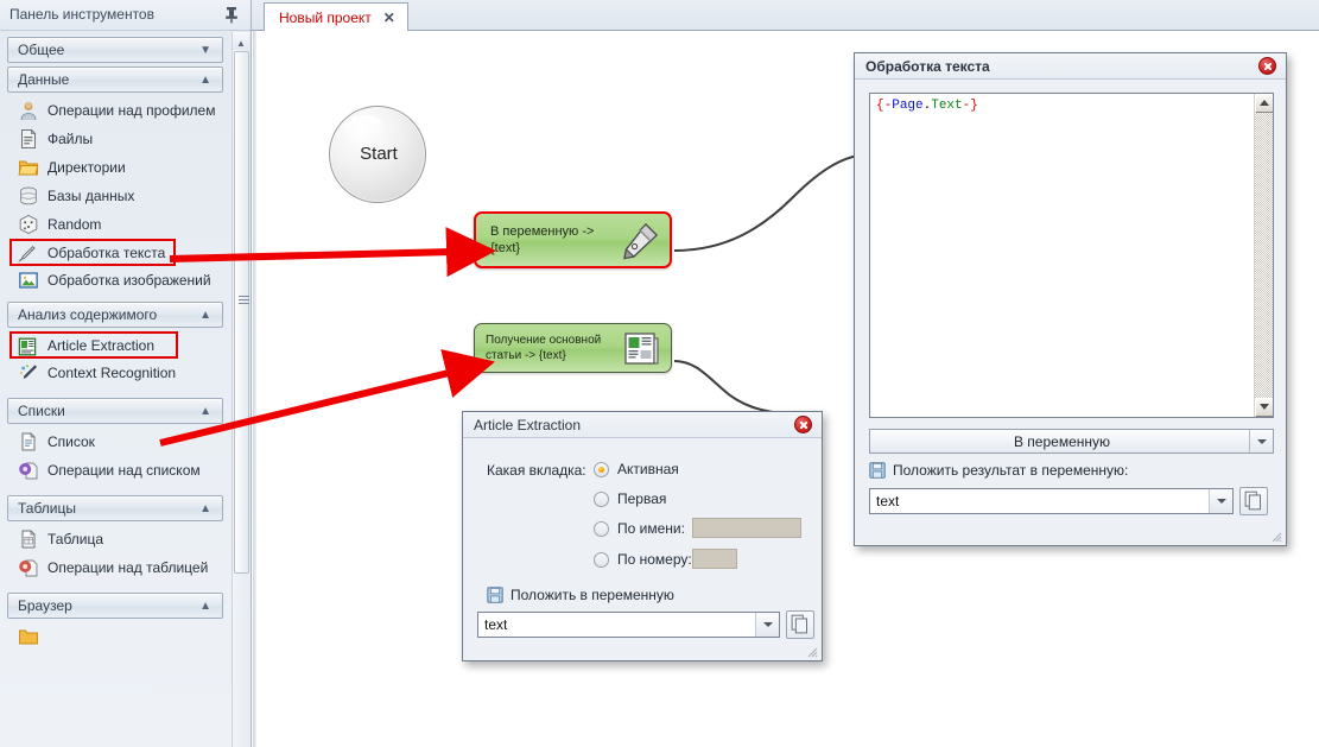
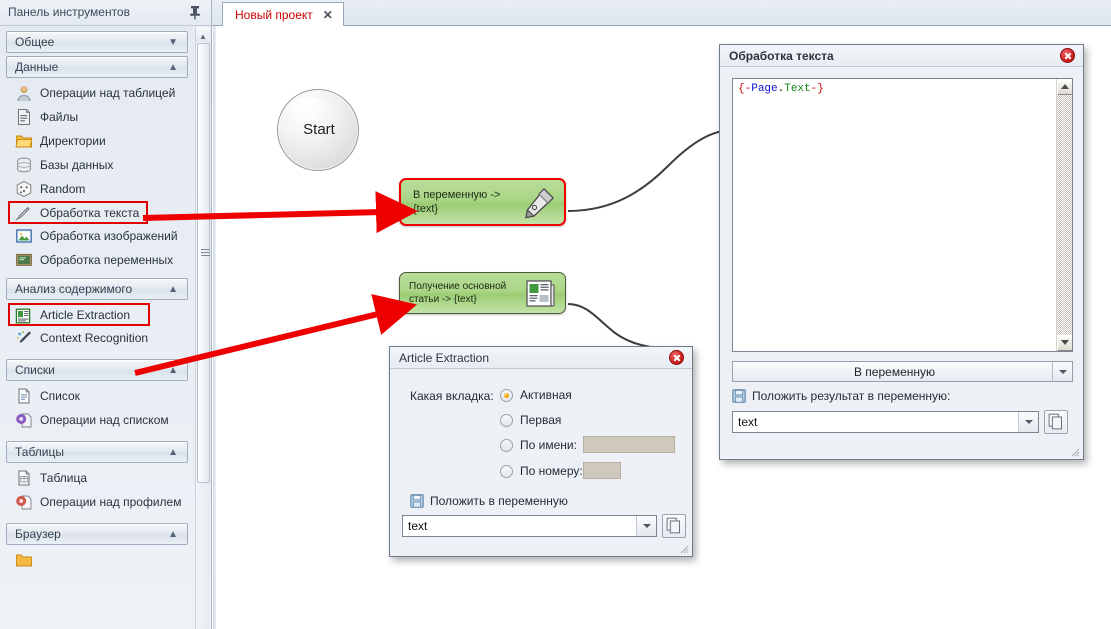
  Панель инструментов
  Общее
  ▼
  Данные
  ▲
- Операции над профилем
+ Операции над таблицей
  Файлы
  Директории
  Базы данных
  Random
  Обработка текста
  Обработка изображений
+ Обработка переменных
  Анализ содержимого
  ▲
  Article Extraction
  Context Recognition
  Списки
  ▲
  Список
  Операции над списком
  Таблицы
  ▲
  Таблица
- Операции над таблицей
+ Операции над профилем
  Браузер
  ▲
  ▲
  Новый проект
  ✕
  Start
  В переменную ->
  {text}
  Получение основной
  статьи -> {text}
  Обработка текста
  {-Page.Text-}
  В переменную
  Положить результат в переменную:
  text
  Article Extraction
  Какая вкладка:
  Активная
  Первая
  По имени:
  По номеру:
  Положить в переменную
  text
